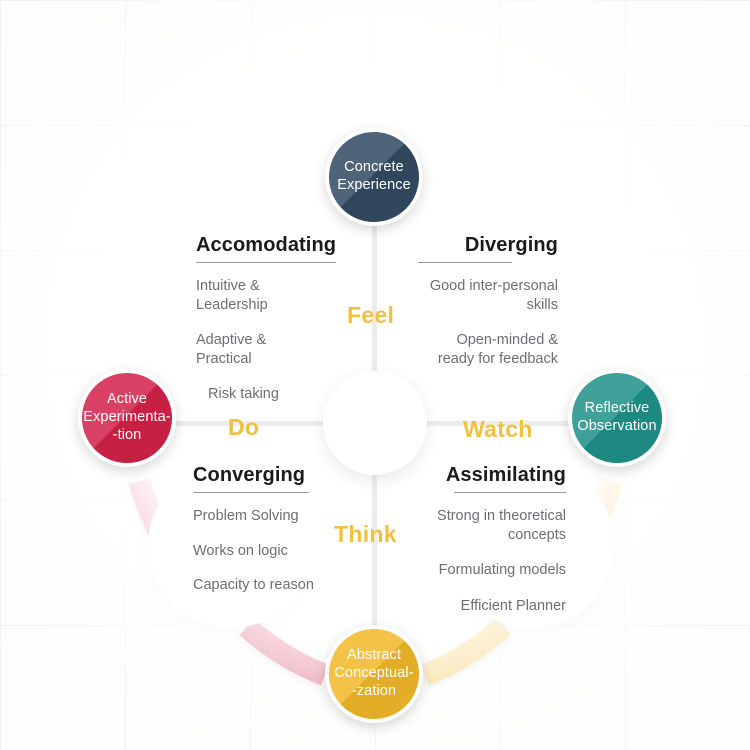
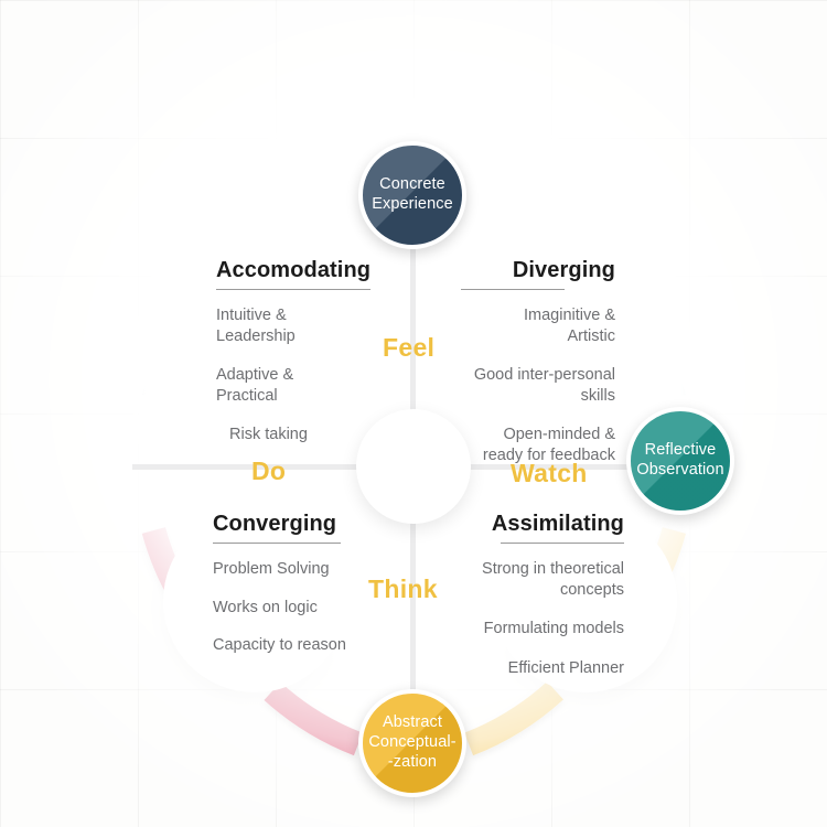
  Feel
  Watch
  Think
  Do
  Concrete
  Experience
  Reflective
  Observation
  Abstract
  Conceptual-
  -zation
- Active
- Experimenta-
- -tion
  Accomodating
  Intuitive &
  Leadership
  Adaptive &
  Practical
  Risk taking
  Diverging
+ Imaginitive &
+ Artistic
  Good inter-personal
  skills
  Open-minded &
  ready for feedback
  Converging
  Problem Solving
  Works on logic
  Capacity to reason
  Assimilating
  Strong in theoretical
  concepts
  Formulating models
  Efficient Planner
